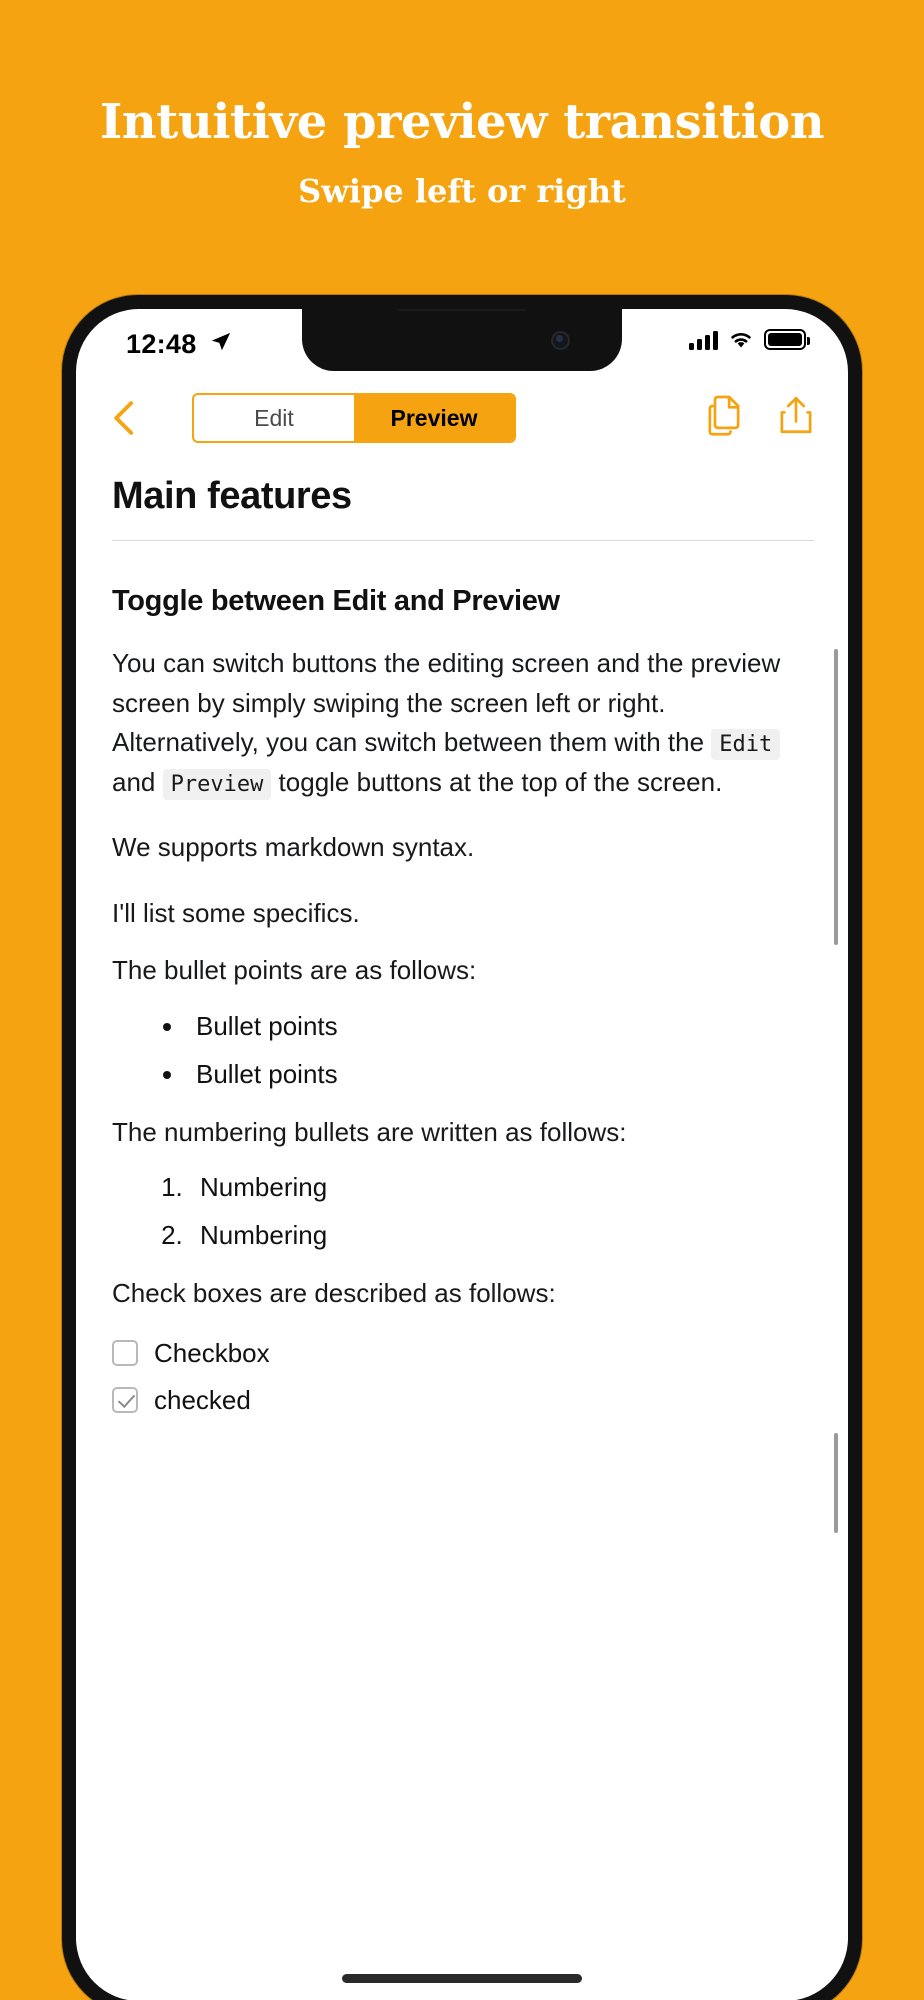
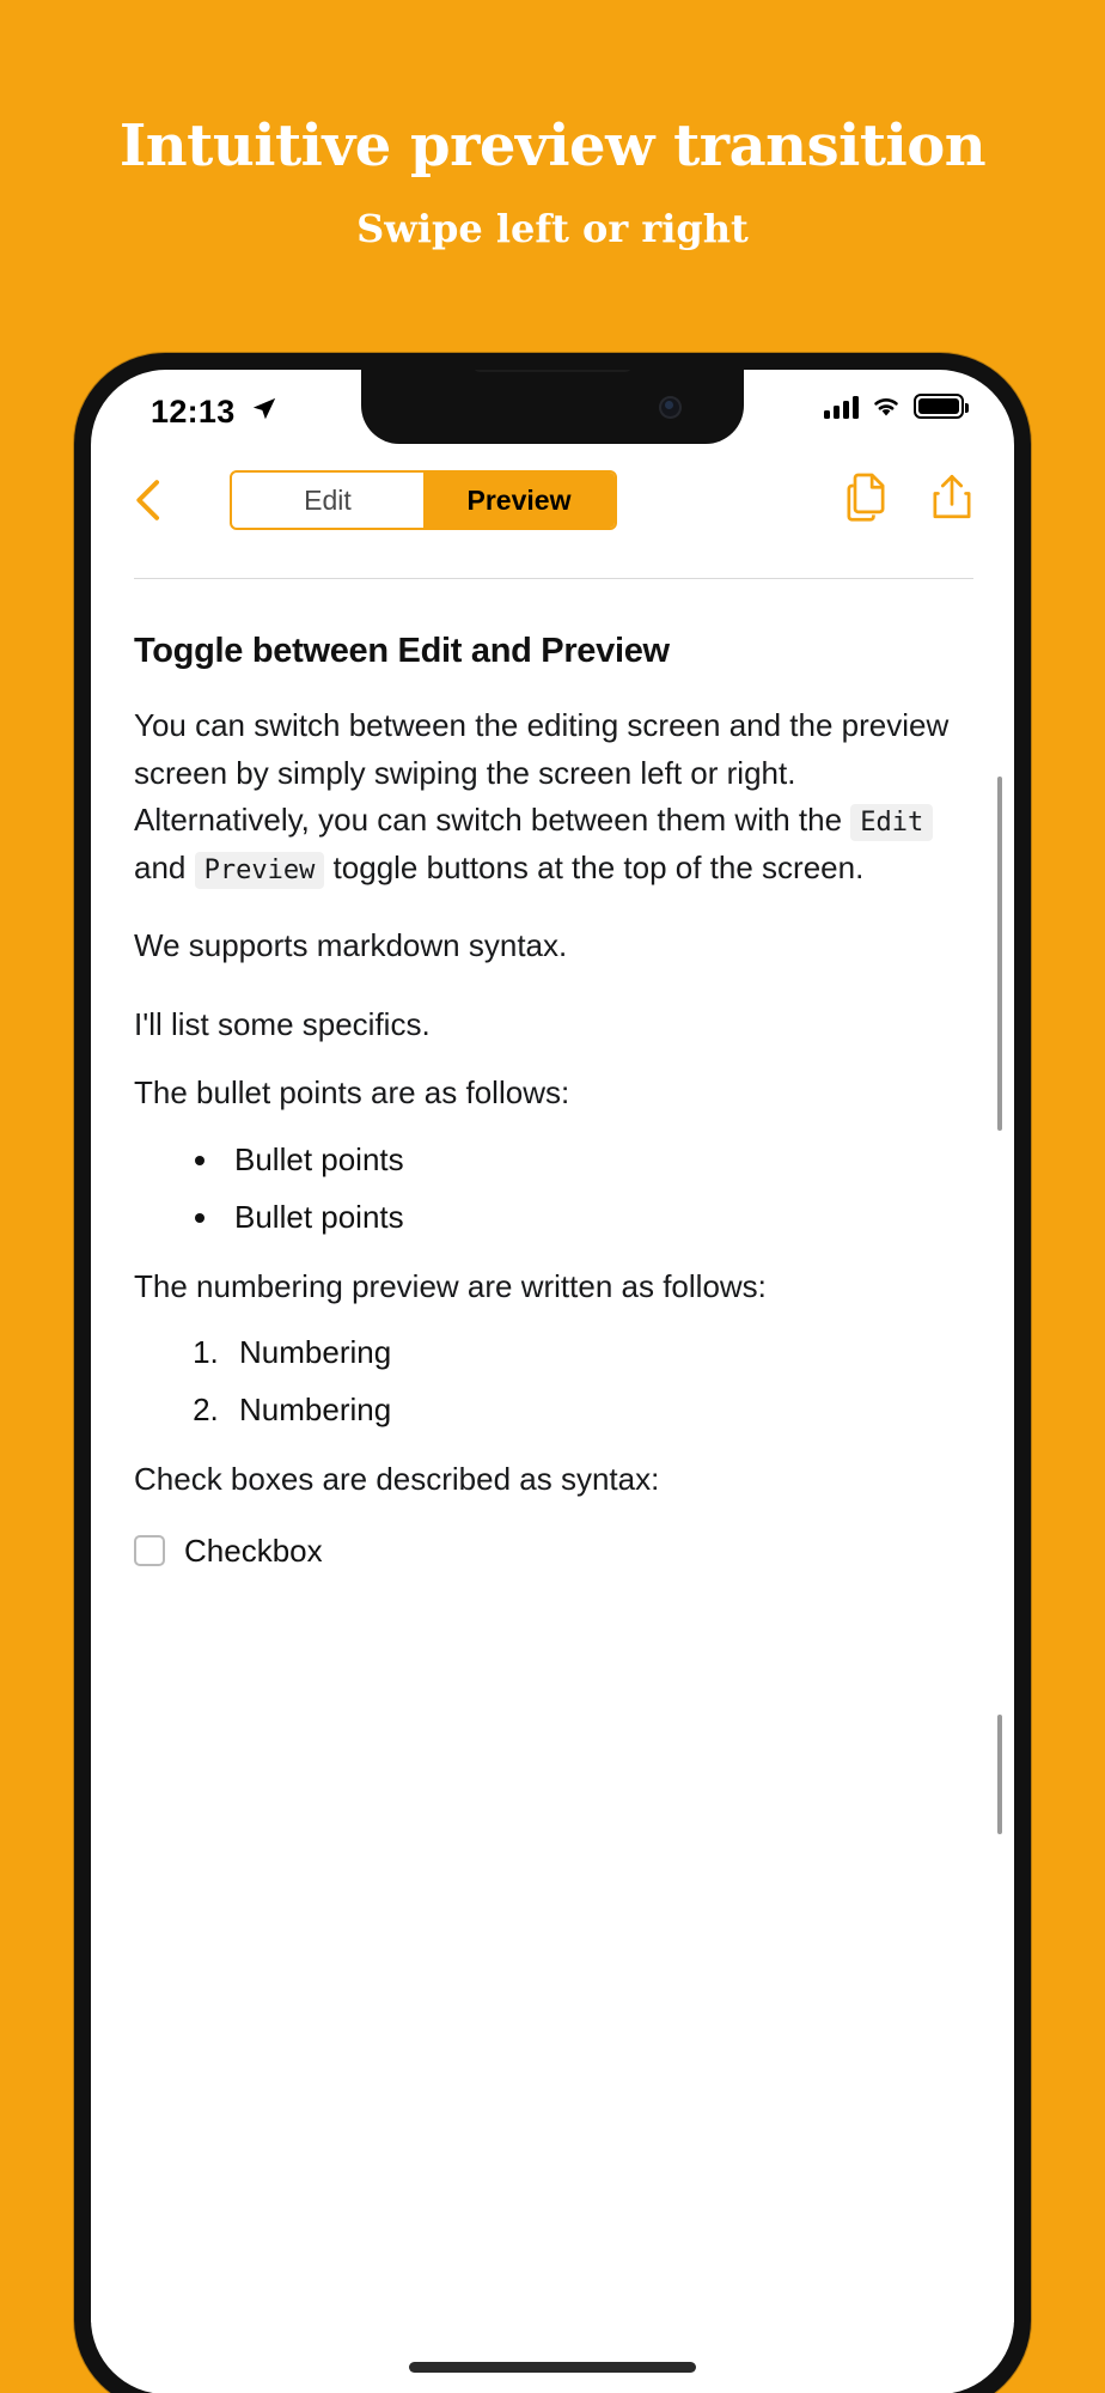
  Intuitive preview transition
  Swipe left or right
- 12:48
+ 12:13
  Edit
  Preview
- Main features
  Toggle between Edit and Preview
- You can switch buttons the editing screen and the preview screen by simply swiping the screen left or right. Alternatively, you can switch between them with the Edit and Preview toggle buttons at the top of the screen.
+ You can switch between the editing screen and the preview screen by simply swiping the screen left or right. Alternatively, you can switch between them with the Edit and Preview toggle buttons at the top of the screen.
  We supports markdown syntax.
  I'll list some specifics.
  The bullet points are as follows:
  Bullet points
  Bullet points
- The numbering bullets are written as follows:
+ The numbering preview are written as follows:
  Numbering
  Numbering
- Check boxes are described as follows:
+ Check boxes are described as syntax:
  Checkbox
- checked
